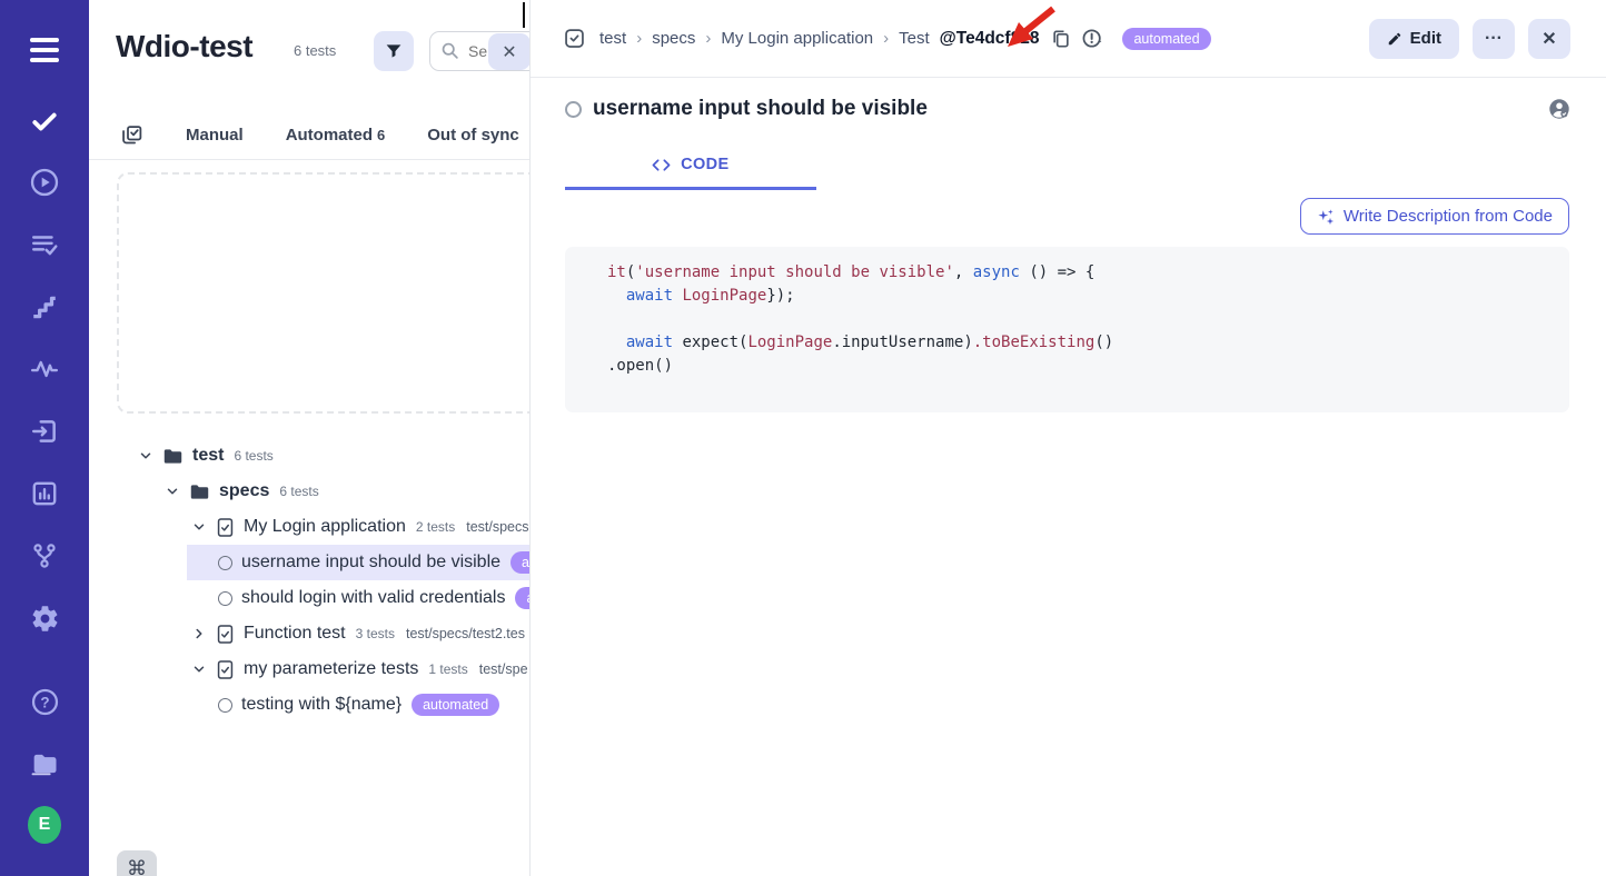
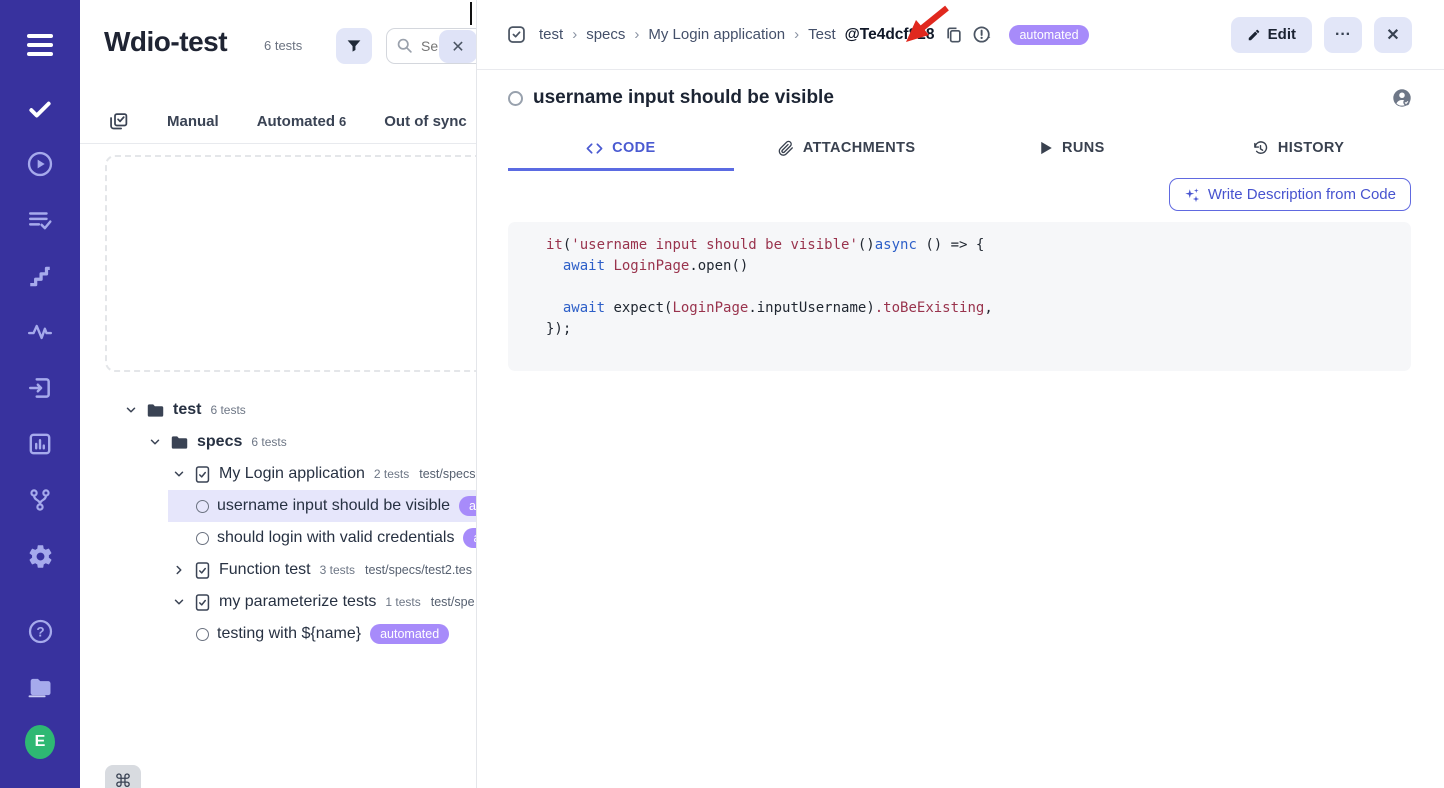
  ?
  E
  Wdio-test
  6 tests
  Se
  ✕
  Manual
  Automated 6
  Out of sync
  test
  6 tests
  specs
  6 tests
  My Login application
  2 tests
  test/specs
  username input should be visible
  should login with valid credentials
  Function test
  3 tests
  test/specs/test2.tes
  my parameterize tests
  1 tests
  test/spe
  testing with ${name}
  automated
  ⌘
  test
  ›
  specs
  ›
  My Login application
  ›
  Test
  @Te4dcf8
  automated
  Edit
  ···
  ✕
  username input should be visible
  CODE
+ ATTACHMENTS
+ RUNS
+ HISTORY
  Write Description from Code
- it('username input should be visible', async () => {
+ it('username input should be visible'()async () => {
- await LoginPage});
+ await LoginPage.open()
- await expect(LoginPage.inputUsername).toBeExisting()
+ await expect(LoginPage.inputUsername).toBeExisting,
- .open()
+ });
